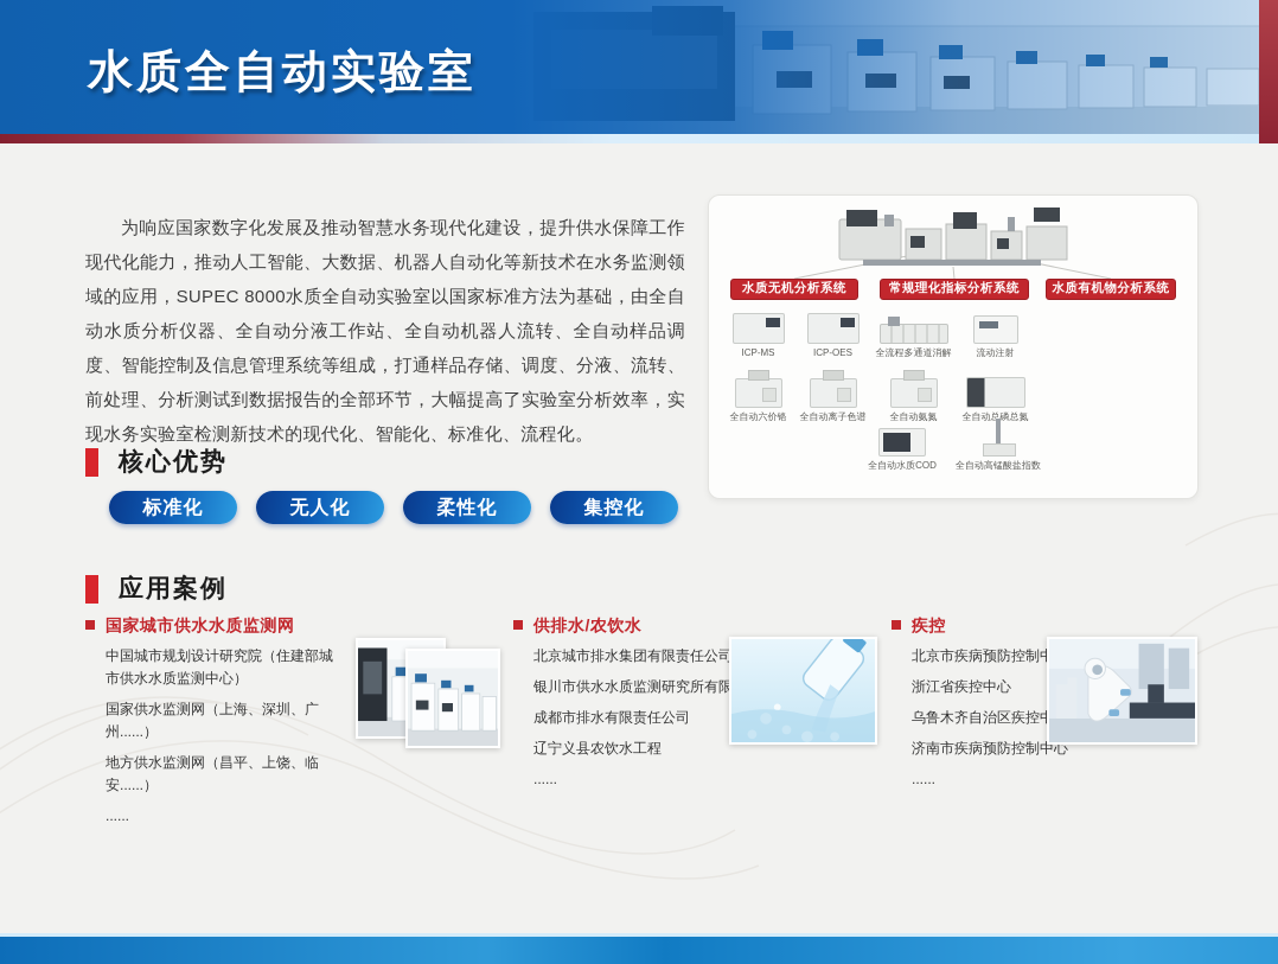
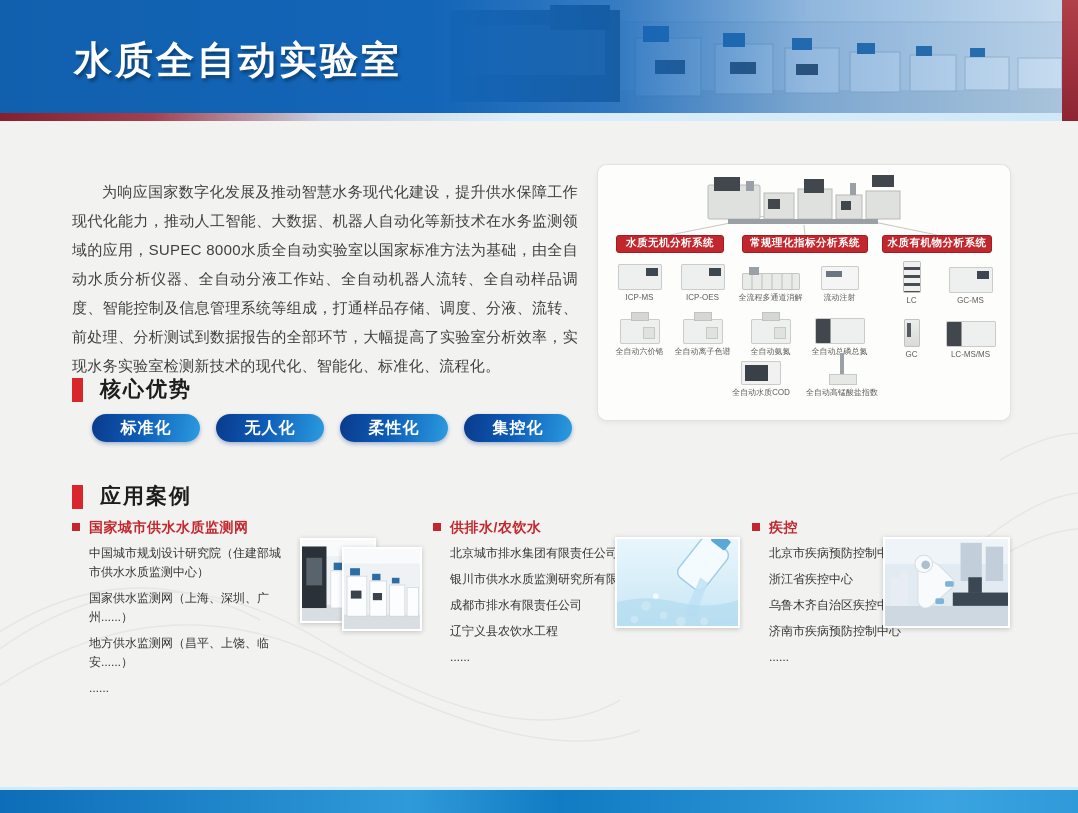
  水质全自动实验室
  为响应国家数字化发展及推动智慧水务现代化建设，提升供水保障工作现代化能力，推动人工智能、大数据、机器人自动化等新技术在水务监测领域的应用，SUPEC 8000水质全自动实验室以国家标准方法为基础，由全自动水质分析仪器、全自动分液工作站、全自动机器人流转、全自动样品调度、智能控制及信息管理系统等组成，打通样品存储、调度、分液、流转、前处理、分析测试到数据报告的全部环节，大幅提高了实验室分析效率，实现水务实验室检测新技术的现代化、智能化、标准化、流程化。
  水质无机分析系统
  常规理化指标分析系统
  水质有机物分析系统
  ICP-MS
  ICP-OES
  全自动六价铬
  全自动离子色谱
  全流程多通道消解
  流动注射
  全自动氨氮
  全自动总磷总氮
+ LC
+ GC-MS
+ GC
+ LC-MS/MS
  全自动水质COD
  全自动高锰酸盐指数
  核心优势
  标准化
  无人化
  柔性化
  集控化
  应用案例
  国家城市供水水质监测网
  中国城市规划设计研究院（住建部城市供水水质监测中心）
  国家供水监测网（上海、深圳、广州......）
  地方供水监测网（昌平、上饶、临安......）
  ......
  供排水/农饮水
  北京城市排水集团有限责任公司
  银川市供水水质监测研究所有限
  成都市排水有限责任公司
  辽宁义县农饮水工程
  ......
  疾控
  北京市疾病预防控制
  浙江省疾控中心
  乌鲁木齐自治区疾控
  济南市疾病预防控制中心
  ......
